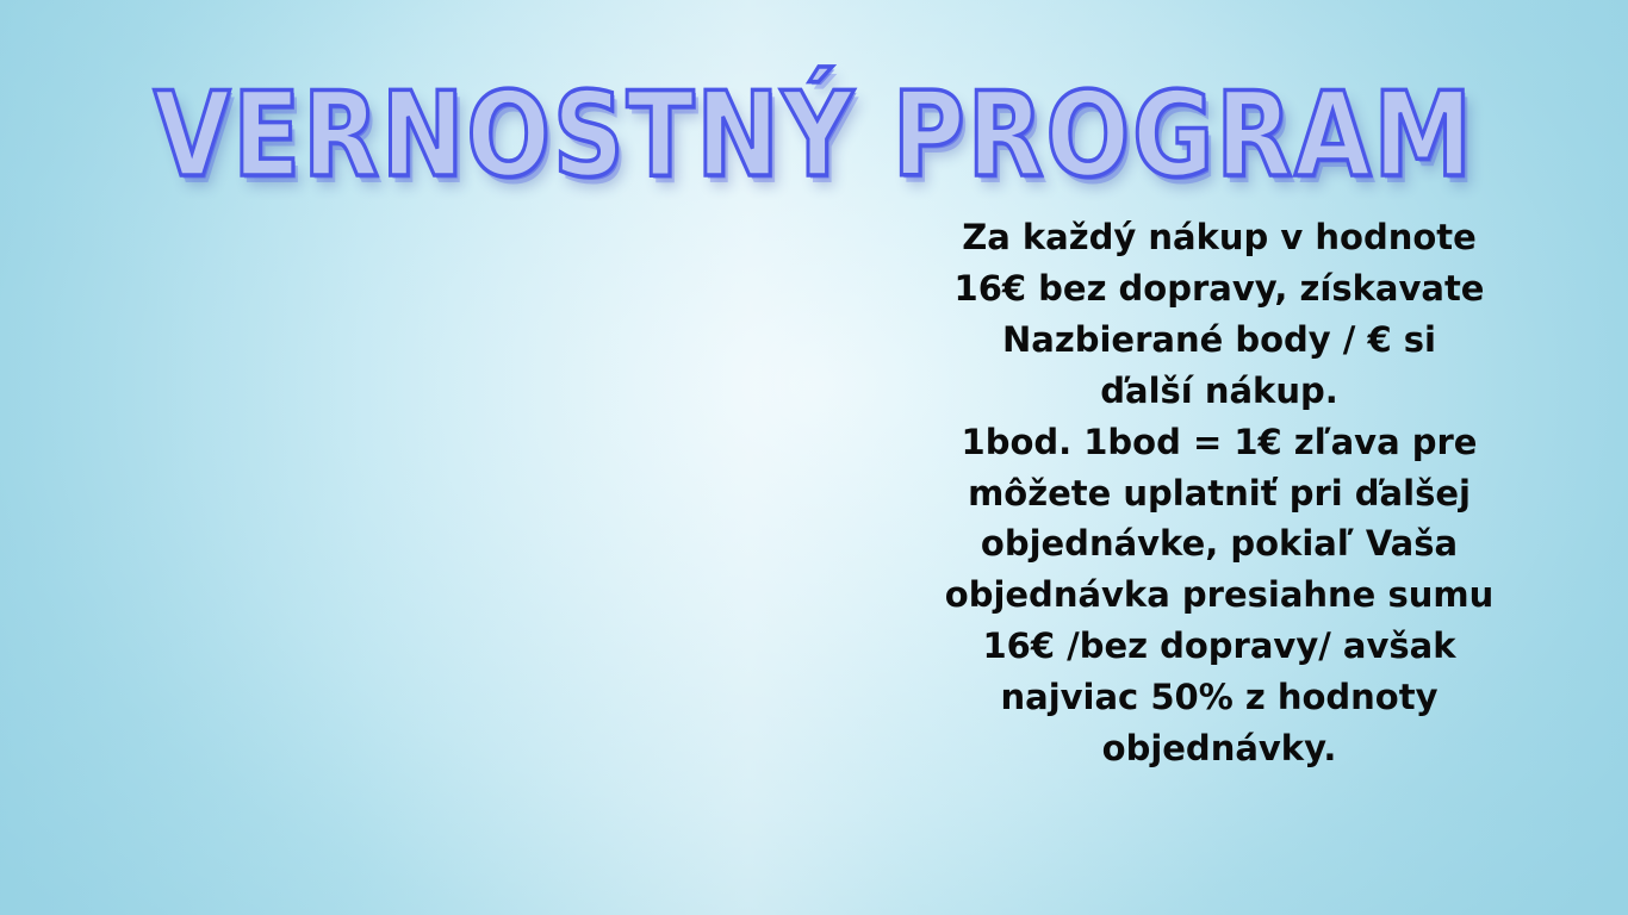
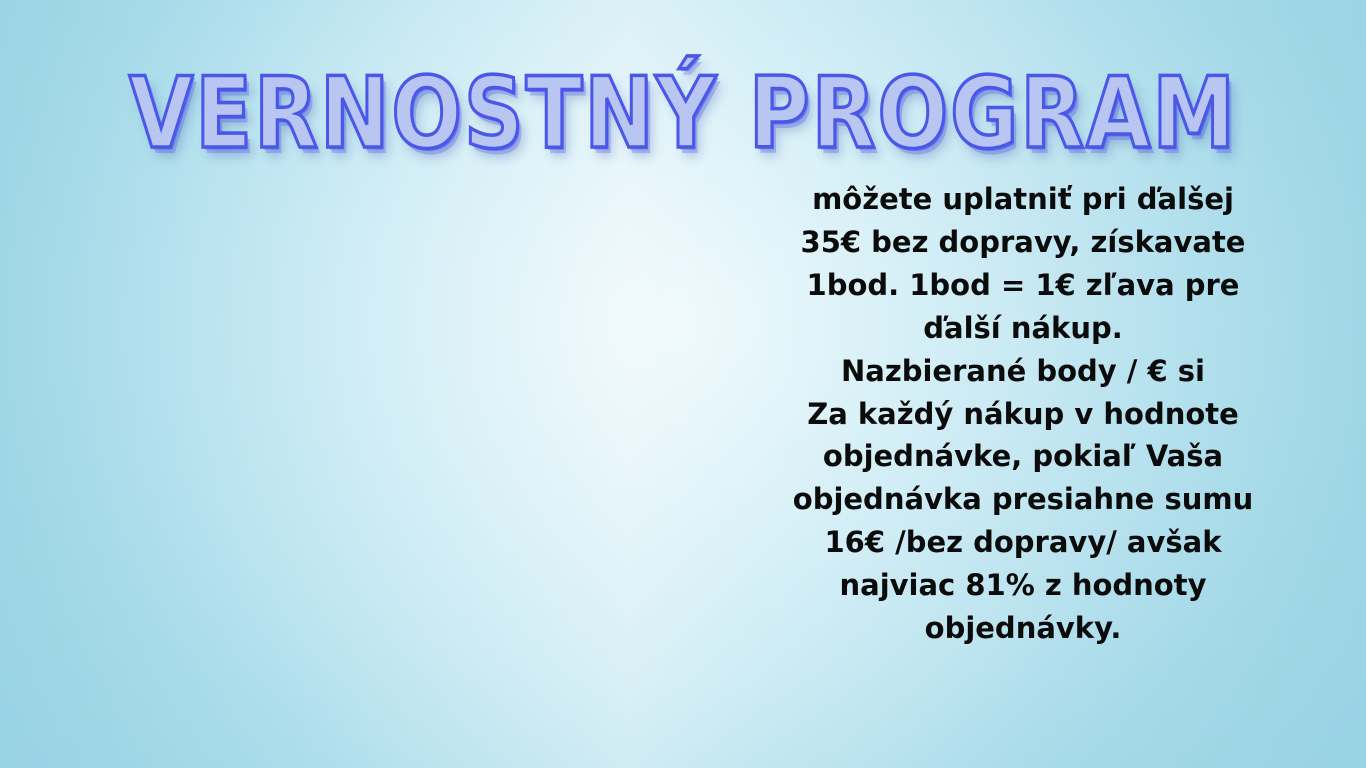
  VERNOSTNÝ PROGRAM
- Za každý nákup v hodnote
+ môžete uplatniť pri ďalšej
- 16€ bez dopravy, získavate
+ 35€ bez dopravy, získavate
- Nazbierané body / € si
+ 1bod. 1bod = 1€ zľava pre
  ďalší nákup.
- 1bod. 1bod = 1€ zľava pre
+ Nazbierané body / € si
- môžete uplatniť pri ďalšej
+ Za každý nákup v hodnote
  objednávke, pokiaľ Vaša
  objednávka presiahne sumu
  16€ /bez dopravy/ avšak
- najviac 50% z hodnoty
+ najviac 81% z hodnoty
  objednávky.
